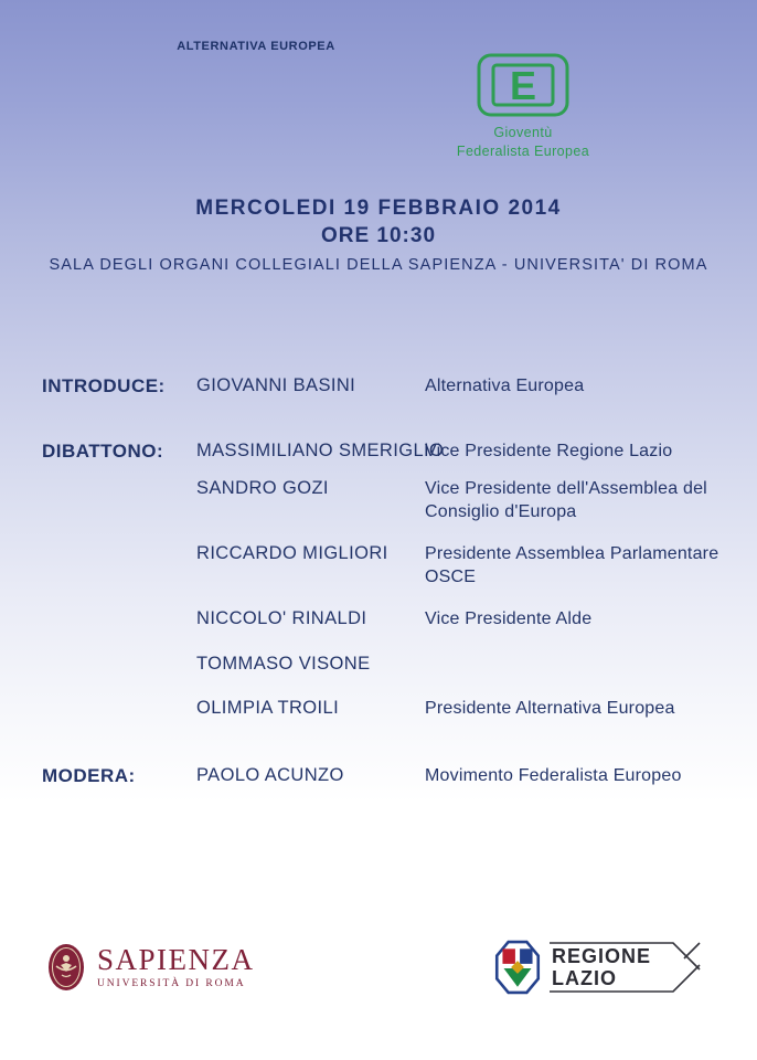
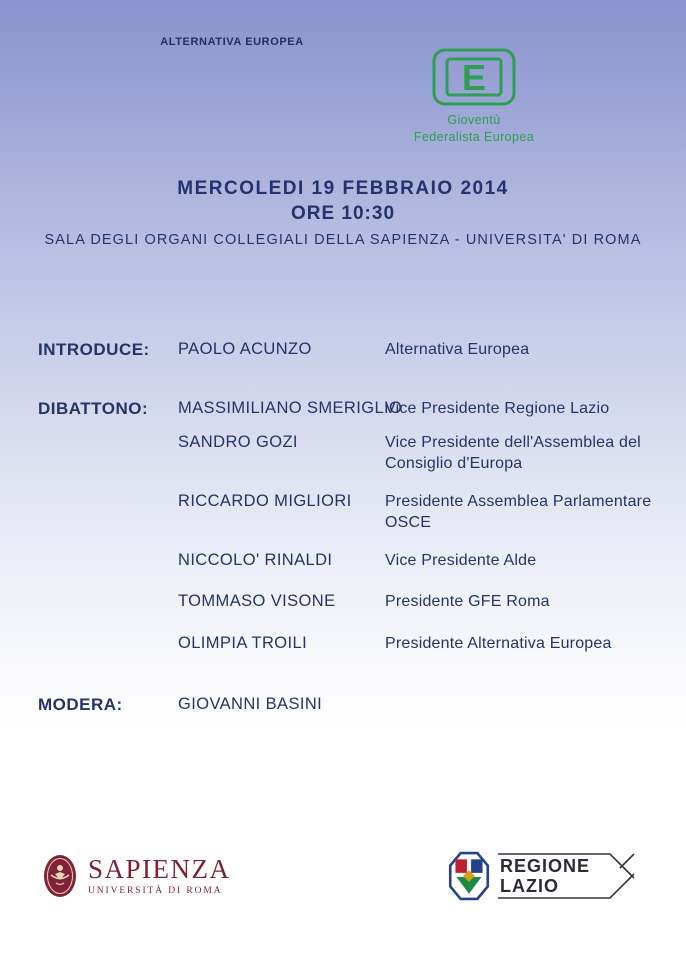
  ALTERNATIVA EUROPEA
  E
  Gioventù
  Federalista Europea
  MERCOLEDI 19 FEBBRAIO 2014
  ORE 10:30
  SALA DEGLI ORGANI COLLEGIALI DELLA SAPIENZA - UNIVERSITA' DI ROMA
  INTRODUCE:
- GIOVANNI BASINI
+ PAOLO ACUNZO
  Alternativa Europea
  DIBATTONO:
  MASSIMILIANO SMERIGL
  Vice Presidente Regione Lazio
  SANDRO GOZI
  Vice Presidente dell'Assemblea del Consiglio d'Europa
  RICCARDO MIGLIORI
  Presidente Assemblea Parlamentare OSCE
  NICCOLO' RINALDI
  Vice Presidente Alde
  TOMMASO VISONE
+ Presidente GFE Roma
  OLIMPIA TROILI
  Presidente Alternativa Europea
  MODERA:
- PAOLO ACUNZO
+ GIOVANNI BASINI
- Movimento Federalista Europeo
  SAPIENZA
  UNIVERSITÀ DI ROMA
  REGIONE
  LAZIO
